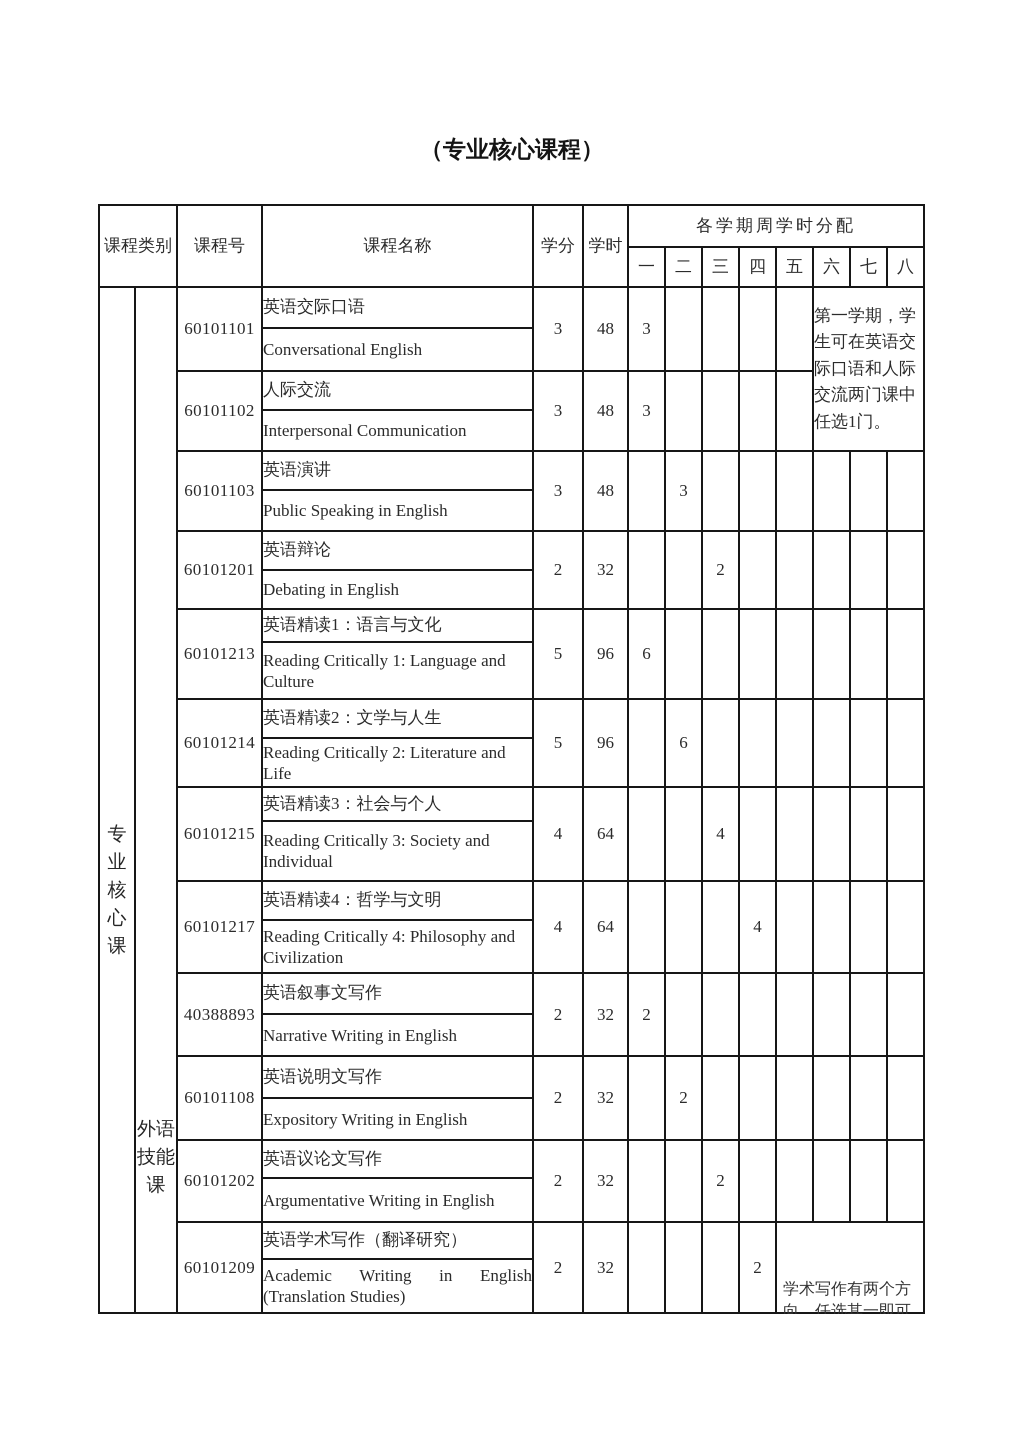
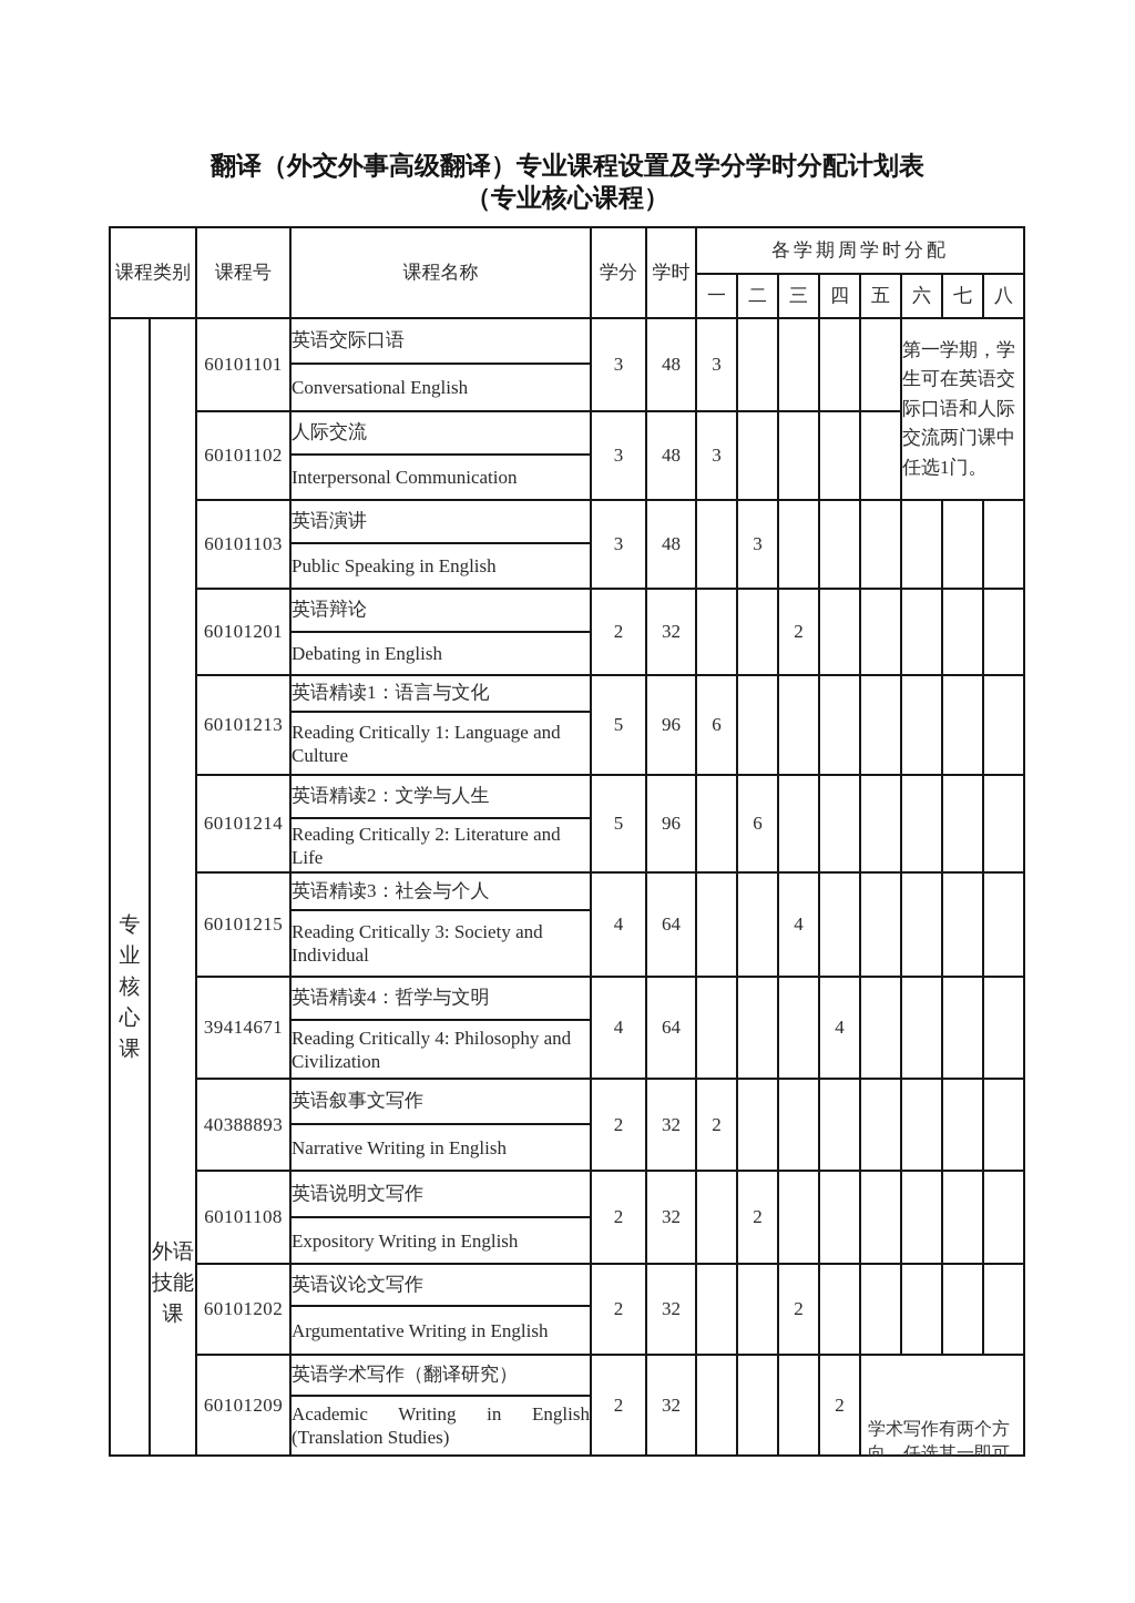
+ 翻译（外交外事高级翻译）专业课程设置及学分学时分配计划表
  （专业核心课程）
  课程类别	课程号	课程名称	学分	学时	各学期周学时分配
  一	二	三	四	五	六	七	八
  专业核心课	外语技能课	60101101	英语交际口语	3	48	3					第一学期，学生可在英语交际口语和人际交流两门课中任选1门。
  Conversational English
  60101102	人际交流	3	48	3
  Interpersonal Communication
  60101103	英语演讲	3	48		3
  Public Speaking in English
  60101201	英语辩论	2	32			2
  Debating in English
  60101213	英语精读1：语言与文化	5	96	6
  Reading Critically 1: Language and Culture
  60101214	英语精读2：文学与人生	5	96		6
  Reading Critically 2: Literature and Life
  60101215	英语精读3：社会与个人	4	64			4
  Reading Critically 3: Society and Individual
- 60101217	英语精读4：哲学与文明	4	64				4
+ 39414671	英语精读4：哲学与文明	4	64				4
  Reading Critically 4: Philosophy and Civilization
  40388893	英语叙事文写作	2	32	2
  Narrative Writing in English
  60101108	英语说明文写作	2	32		2
  Expository Writing in English
  60101202	英语议论文写作	2	32			2
  Argumentative Writing in English
  60101209	英语学术写作（翻译研究）	2	32				2	学术写作有两个方向，任选其一即可
  Academic Writing in English (Translation Studies)
